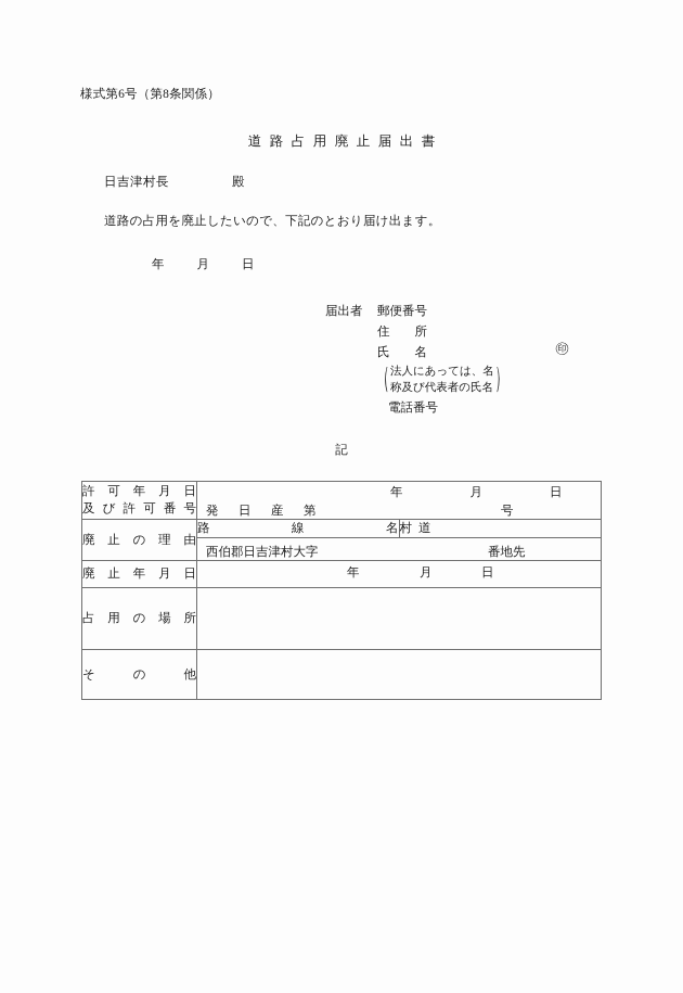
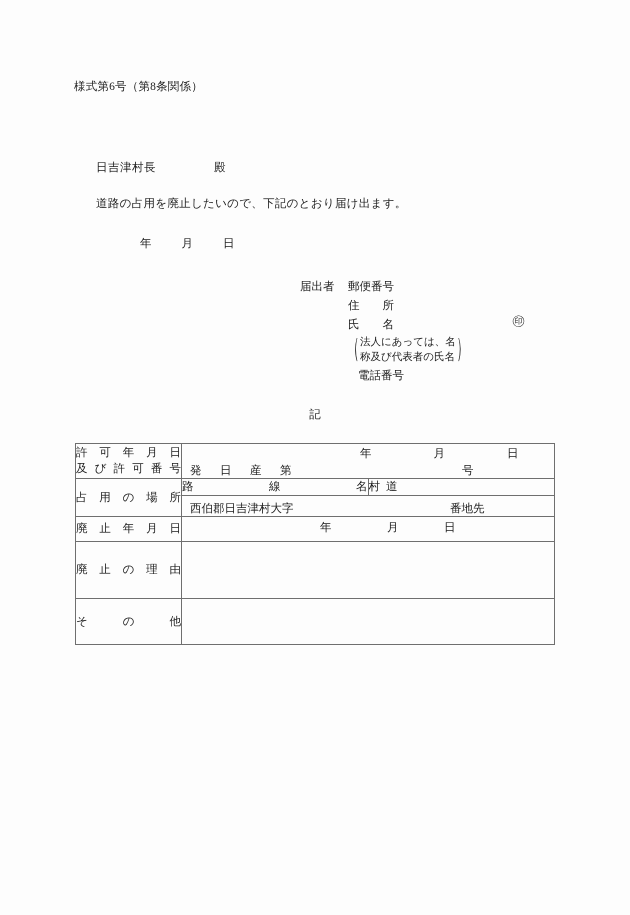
  様式第6号（第8条関係）
- 道路占用廃止届出書
  日吉津村長 殿
  道路の占用を廃止したいので、下記のとおり届け出ます。
  年 月 日
  ㊞
  届出者
  郵便番号
  住 所
  氏 名
  （
  法人にあっては、名
  称及び代表者の氏名
  ）
  電話番号
  記
  許可年月日 及び許可番号	年 月 日 発 日 産 第 号
- 廃止の理由	路線名	村道
+ 占用の場所	路線名	村道
  西伯郡日吉津村大字 番地先
  廃止年月日	年 月 日
- 占用の場所
+ 廃止の理由
  その他
